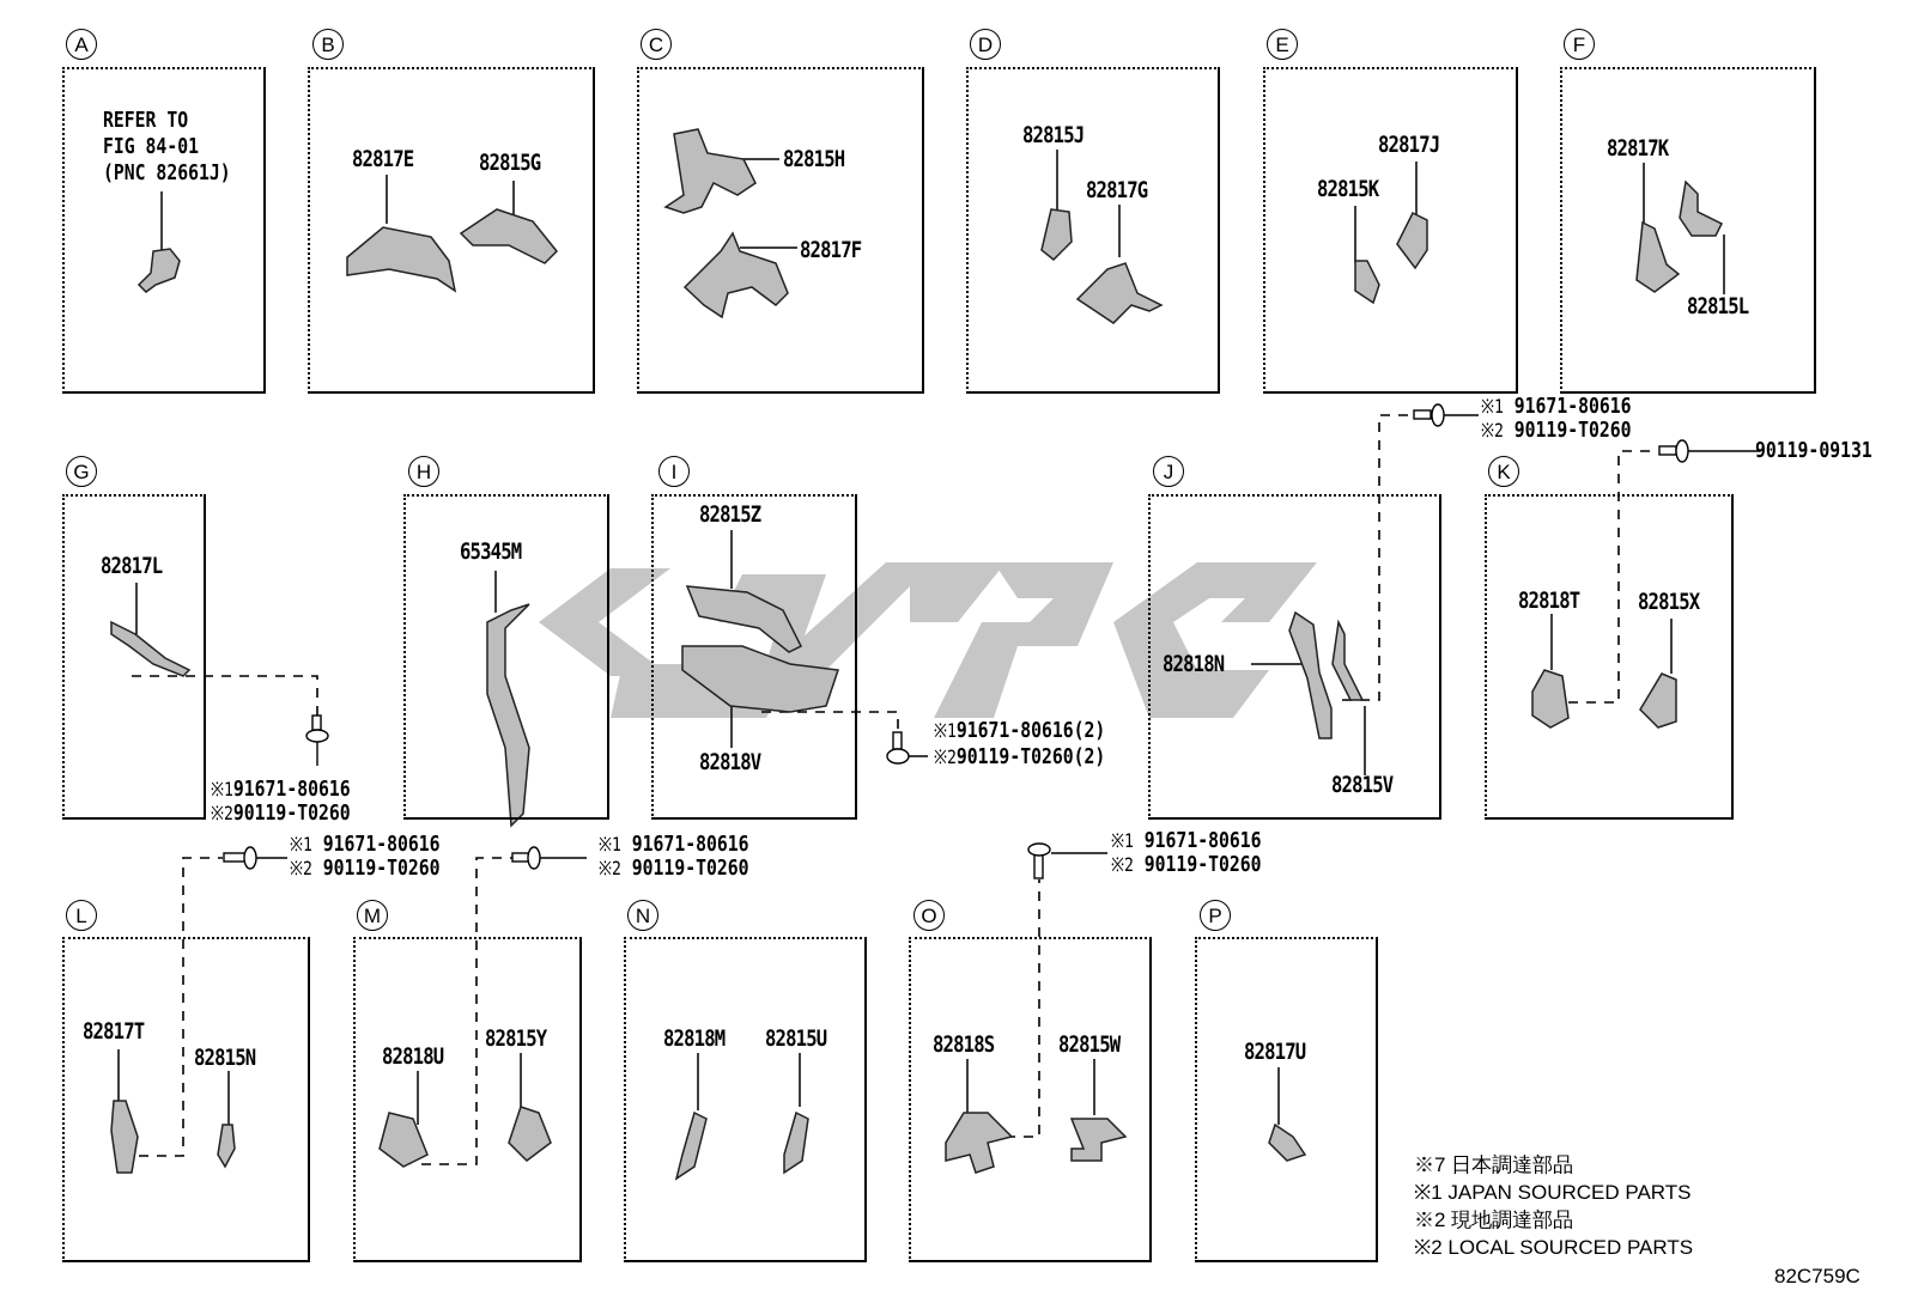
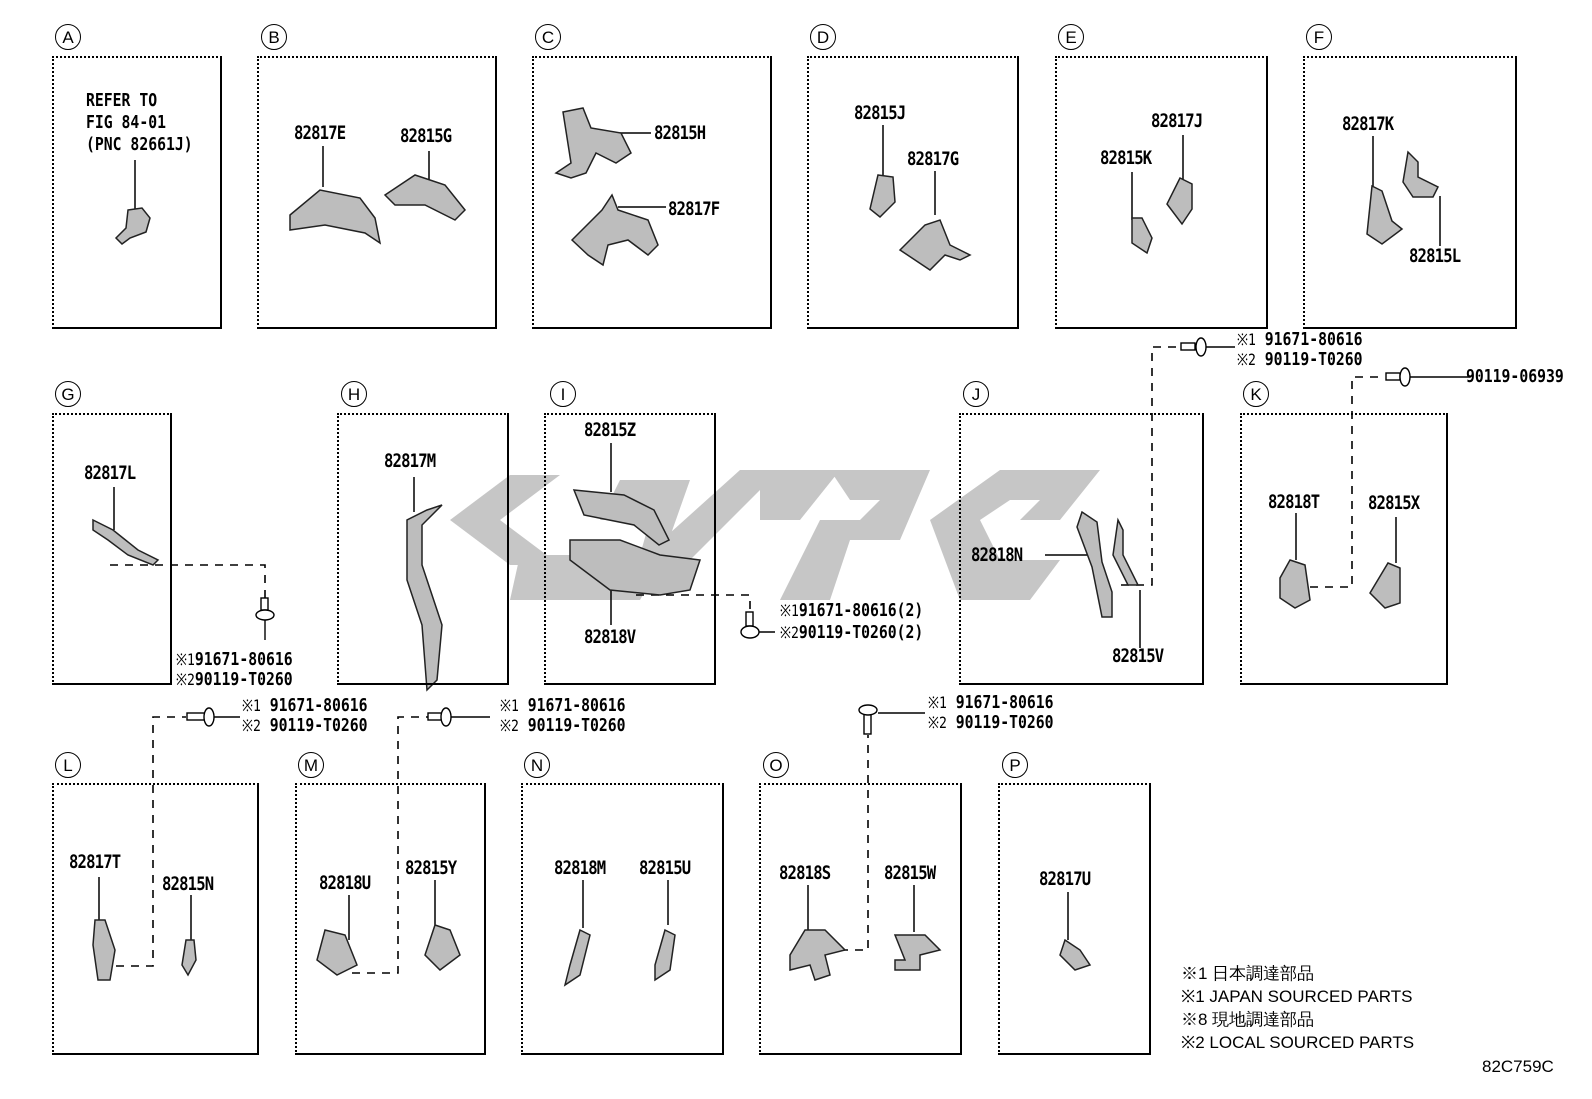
  A
  REFER TO
  FIG 84-01
  (PNC 82661J)
  B
  82817E
  82815G
  C
  82815H
  82817F
  D
  82815J
  82817G
  E
  82817J
  82815K
  F
  82817K
  82815L
  G
  82817L
  ※191671-80616
  ※290119-T0260
  H
- 65345M
+ 82817M
  I
  82815Z
  82818V
  ※191671-80616(2)
  ※290119-T0260(2)
  J
  82818N
  82815V
  ※1 91671-80616
  ※2 90119-T0260
  K
  82818T
  82815X
- 90119-09131
+ 90119-06939
  ※1 91671-80616
  ※2 90119-T0260
  ※1 91671-80616
  ※2 90119-T0260
  ※1 91671-80616
  ※2 90119-T0260
  L
  82817T
  82815N
  M
  82818U
  82815Y
  N
  82818M
  82815U
  O
  82818S
  82815W
  P
  82817U
- ※7 日本調達部品
+ ※1 日本調達部品
  ※1 JAPAN SOURCED PARTS
- ※2 現地調達部品
+ ※8 現地調達部品
  ※2 LOCAL SOURCED PARTS
  82C759C
